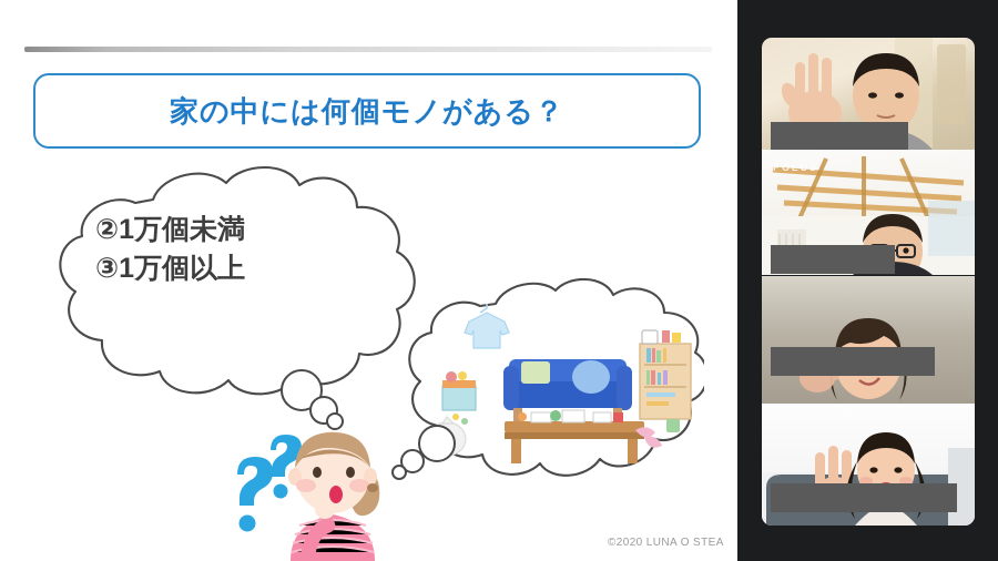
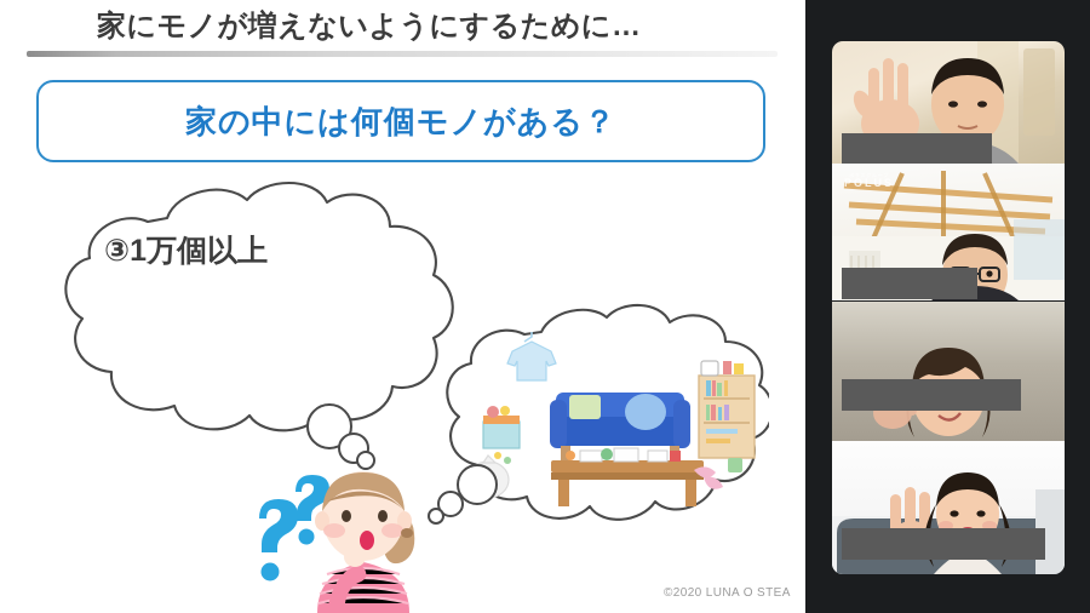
+ 家にモノが増えないようにするために…
  家の中には何個モノがある？
- ②1万個未満
  ③1万個以上
  ©2020 LUNA O STEA
  POLUS
